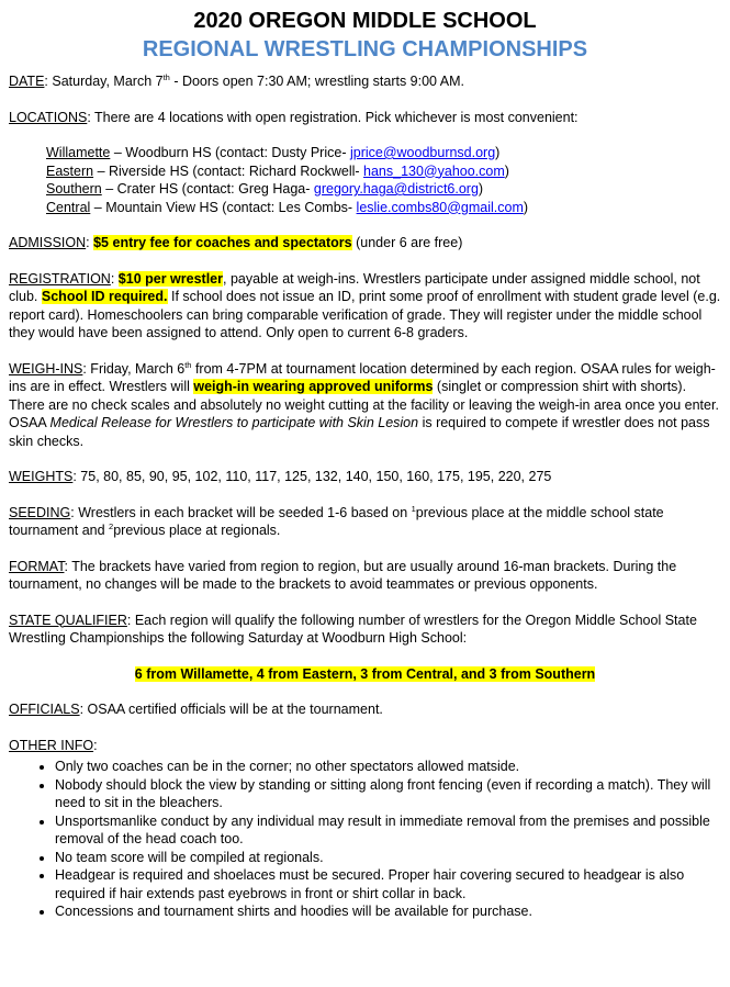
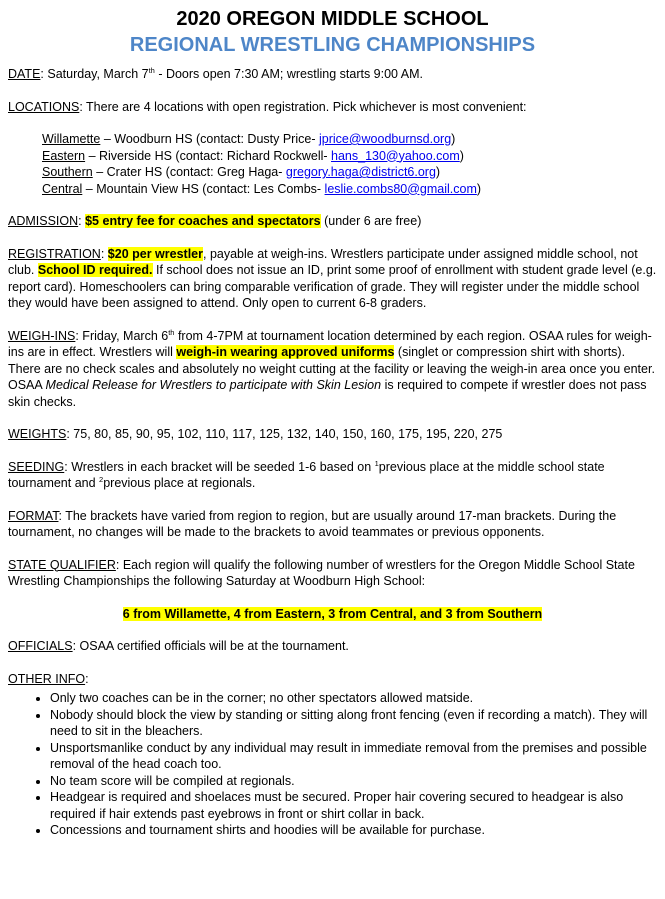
  2020 OREGON MIDDLE SCHOOL
  REGIONAL WRESTLING CHAMPIONSHIPS
  DATE: Saturday, March 7th - Doors open 7:30 AM; wrestling starts 9:00 AM.
  LOCATIONS: There are 4 locations with open registration. Pick whichever is most convenient:
  Willamette – Woodburn HS (contact: Dusty Price- jprice@woodburnsd.org)
  Eastern – Riverside HS (contact: Richard Rockwell- hans_130@yahoo.com)
  Southern – Crater HS (contact: Greg Haga- gregory.haga@district6.org)
  Central – Mountain View HS (contact: Les Combs- leslie.combs80@gmail.com)
  ADMISSION: $5 entry fee for coaches and spectators (under 6 are free)
- REGISTRATION: $10 per wrestler, payable at weigh-ins. Wrestlers participate under assigned middle school, not club. School ID required. If school does not issue an ID, print some proof of enrollment with student grade level (e.g. report card). Homeschoolers can bring comparable verification of grade. They will register under the middle school they would have been assigned to attend. Only open to current 6-8 graders.
+ REGISTRATION: $20 per wrestler, payable at weigh-ins. Wrestlers participate under assigned middle school, not club. School ID required. If school does not issue an ID, print some proof of enrollment with student grade level (e.g. report card). Homeschoolers can bring comparable verification of grade. They will register under the middle school they would have been assigned to attend. Only open to current 6-8 graders.
  WEIGH-INS: Friday, March 6th from 4-7PM at tournament location determined by each region. OSAA rules for weigh-ins are in effect. Wrestlers will weigh-in wearing approved uniforms (singlet or compression shirt with shorts). There are no check scales and absolutely no weight cutting at the facility or leaving the weigh-in area once you enter. OSAA Medical Release for Wrestlers to participate with Skin Lesion is required to compete if wrestler does not pass skin checks.
  WEIGHTS: 75, 80, 85, 90, 95, 102, 110, 117, 125, 132, 140, 150, 160, 175, 195, 220, 275
  SEEDING: Wrestlers in each bracket will be seeded 1-6 based on 1previous place at the middle school state tournament and 2previous place at regionals.
- FORMAT: The brackets have varied from region to region, but are usually around 16-man brackets. During the tournament, no changes will be made to the brackets to avoid teammates or previous opponents.
+ FORMAT: The brackets have varied from region to region, but are usually around 17-man brackets. During the tournament, no changes will be made to the brackets to avoid teammates or previous opponents.
  STATE QUALIFIER: Each region will qualify the following number of wrestlers for the Oregon Middle School State Wrestling Championships the following Saturday at Woodburn High School:
  6 from Willamette, 4 from Eastern, 3 from Central, and 3 from Southern
  OFFICIALS: OSAA certified officials will be at the tournament.
  OTHER INFO:
  Only two coaches can be in the corner; no other spectators allowed matside.
  Nobody should block the view by standing or sitting along front fencing (even if recording a match). They will need to sit in the bleachers.
  Unsportsmanlike conduct by any individual may result in immediate removal from the premises and possible removal of the head coach too.
  No team score will be compiled at regionals.
  Headgear is required and shoelaces must be secured. Proper hair covering secured to headgear is also required if hair extends past eyebrows in front or shirt collar in back.
  Concessions and tournament shirts and hoodies will be available for purchase.
